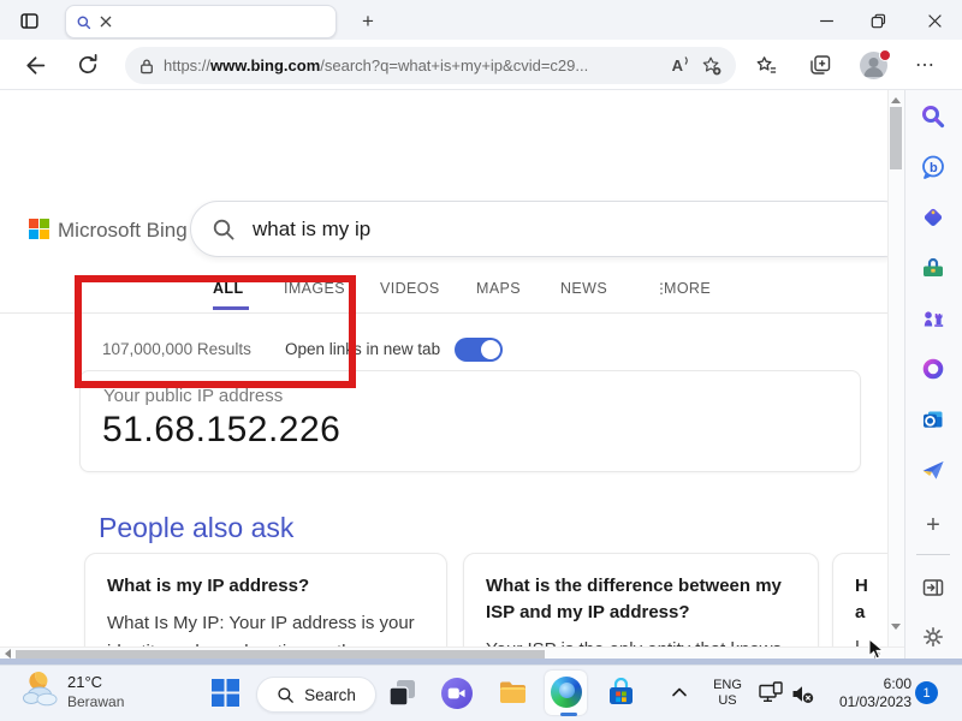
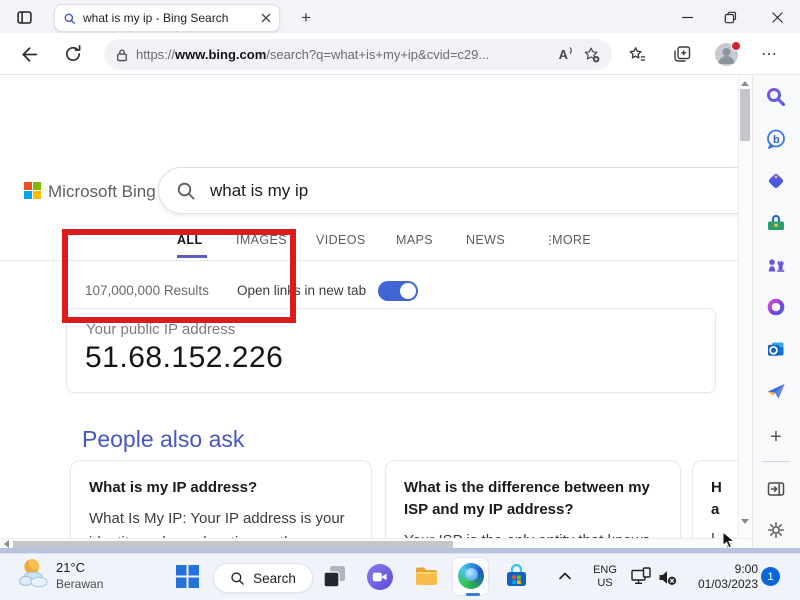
+ what is my ip - Bing Search
  +
  https://www.bing.com/search?q=what+is+my+ip&cvid=c29...
  A
  ⋯
  Microsoft Bing
  what is my ip
  ALL
  IMAGES
  VIDEOS
  MAPS
  NEWS
  ⋮
  MORE
  107,000,000 Results
  Open links in new tab
  Your public IP address
  51.68.152.226
  People also ask
  What is my IP address?
  What is the difference between my ISP and my IP address?
  H
  a
  b
  +
  21°C
  Berawan
  Search
  ENG
  US
- 6:00
+ 9:00
  01/03/2023
  1
